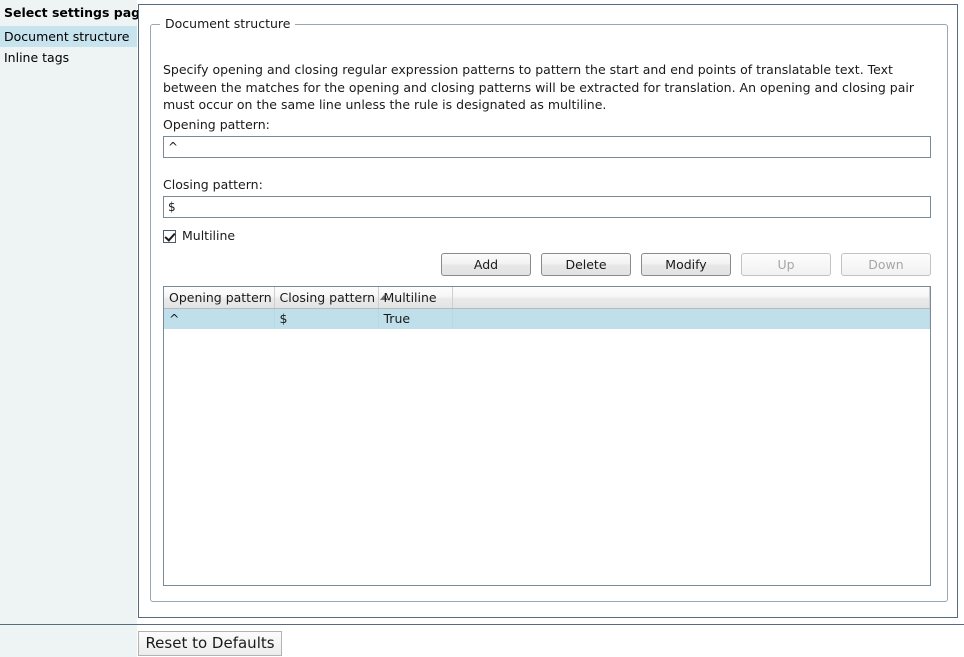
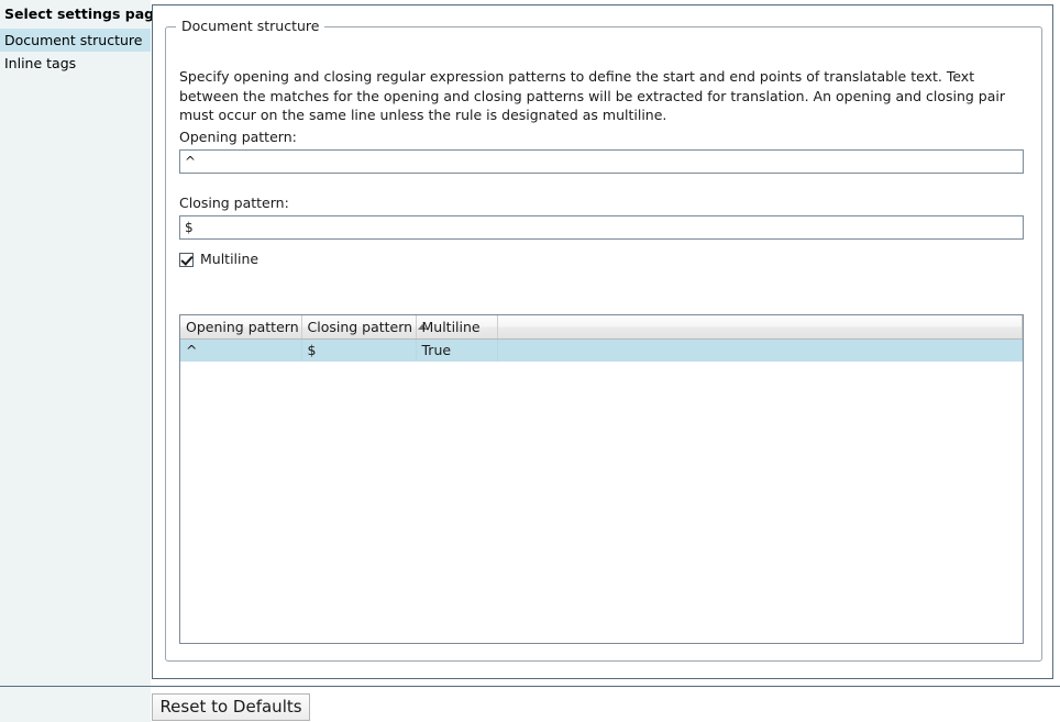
  Select settings pag
  Document structure
  Inline tags
  Document structure
- Specify opening and closing regular expression patterns to pattern the start and end points of translatable text. Text between the matches for the opening and closing patterns will be extracted for translation. An opening and closing pair must occur on the same line unless the rule is designated as multiline.
+ Specify opening and closing regular expression patterns to define the start and end points of translatable text. Text between the matches for the opening and closing patterns will be extracted for translation. An opening and closing pair must occur on the same line unless the rule is designated as multiline.
  Opening pattern:
  ^
  Closing pattern:
  $
  Multiline
- Add
- Delete
- Modify
- Up
- Down
  Opening pattern	Closing pattern	Multiline
  ^	$	True
  Reset to Defaults
